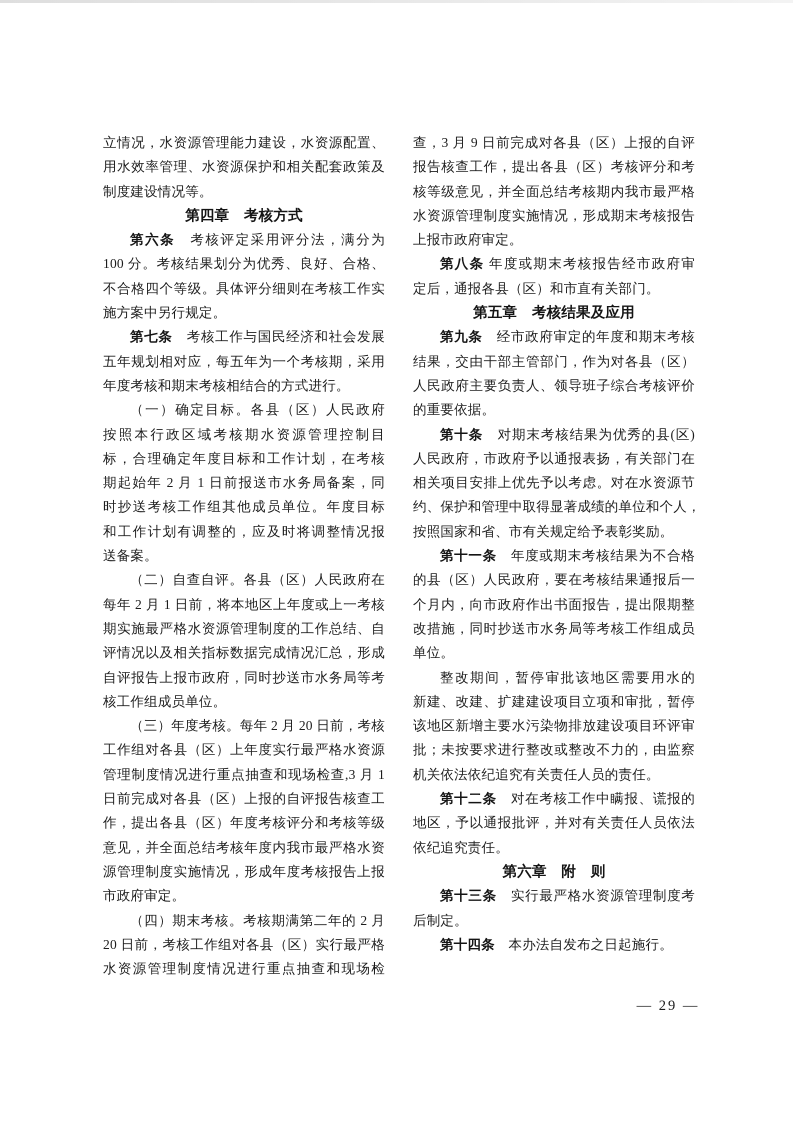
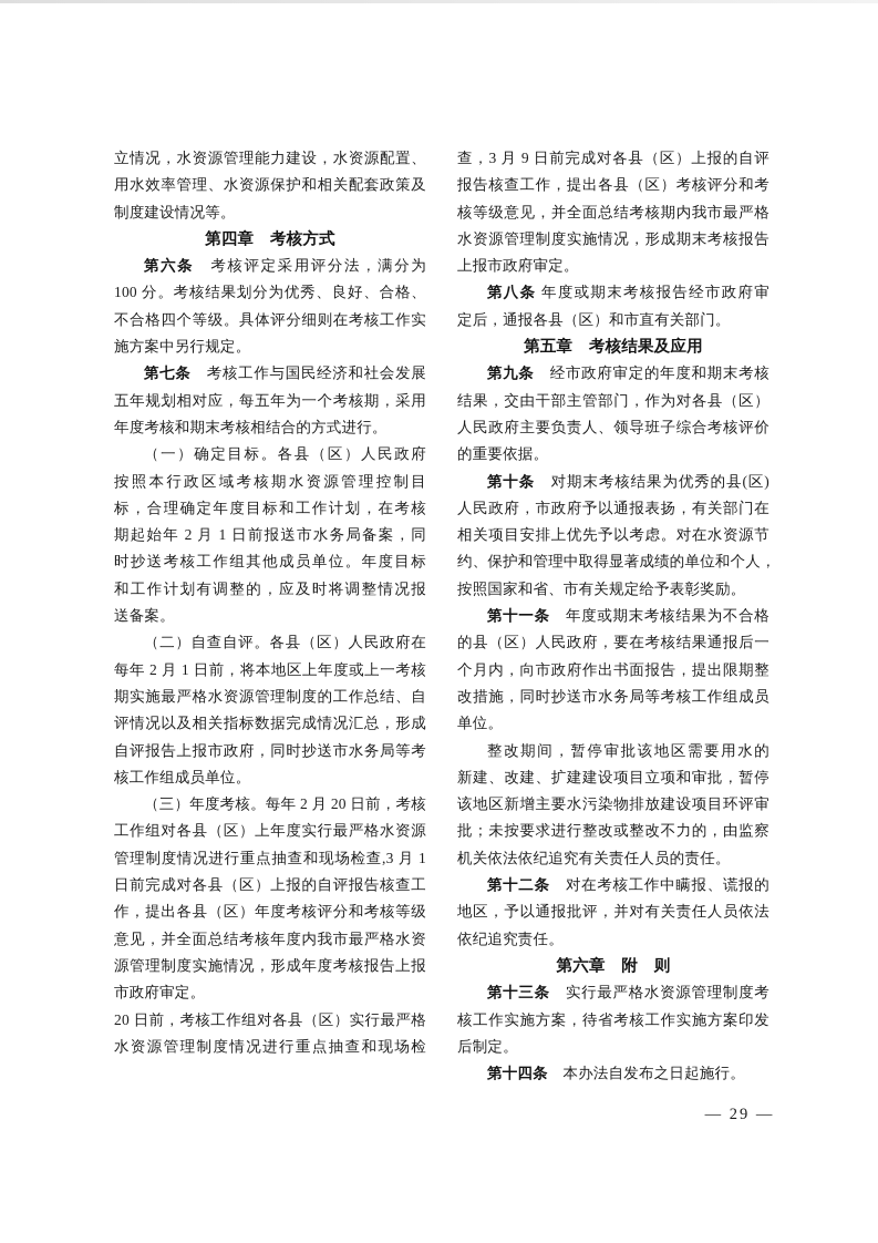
  立情况，水资源管理能力建设，水资源配置、
  用水效率管理、水资源保护和相关配套政策及
  制度建设情况等。
  第四章 考核方式
  第六条 考核评定采用评分法，满分为
  100 分。考核结果划分为优秀、良好、合格、
  不合格四个等级。具体评分细则在考核工作实
  施方案中另行规定。
  第七条 考核工作与国民经济和社会发展
  五年规划相对应，每五年为一个考核期，采用
  年度考核和期末考核相结合的方式进行。
  （一）确定目标。各县（区）人民政府
  按照本行政区域考核期水资源管理控制目
  标，合理确定年度目标和工作计划，在考核
  期起始年 2 月 1 日前报送市水务局备案，同
  时抄送考核工作组其他成员单位。年度目标
  和工作计划有调整的，应及时将调整情况报
  送备案。
  （二）自查自评。各县（区）人民政府在
  每年 2 月 1 日前，将本地区上年度或上一考核
  期实施最严格水资源管理制度的工作总结、自
  评情况以及相关指标数据完成情况汇总，形成
  自评报告上报市政府，同时抄送市水务局等考
  核工作组成员单位。
  （三）年度考核。每年 2 月 20 日前，考核
  工作组对各县（区）上年度实行最严格水资源
  管理制度情况进行重点抽查和现场检查,3 月 1
  日前完成对各县（区）上报的自评报告核查工
  作，提出各县（区）年度考核评分和考核等级
  意见，并全面总结考核年度内我市最严格水资
  源管理制度实施情况，形成年度考核报告上报
  市政府审定。
- （四）期末考核。考核期满第二年的 2 月
  20 日前，考核工作组对各县（区）实行最严格
  水资源管理制度情况进行重点抽查和现场检
  查，3 月 9 日前完成对各县（区）上报的自评
  报告核查工作，提出各县（区）考核评分和考
  核等级意见，并全面总结考核期内我市最严格
  水资源管理制度实施情况，形成期末考核报告
  上报市政府审定。
  第八条 年度或期末考核报告经市政府审
  定后，通报各县（区）和市直有关部门。
  第五章 考核结果及应用
  第九条 经市政府审定的年度和期末考核
  结果，交由干部主管部门，作为对各县（区）
  人民政府主要负责人、领导班子综合考核评价
  的重要依据。
  第十条 对期末考核结果为优秀的县(区)
  人民政府，市政府予以通报表扬，有关部门在
  相关项目安排上优先予以考虑。对在水资源节
  约、保护和管理中取得显著成绩的单位和个人，
  按照国家和省、市有关规定给予表彰奖励。
  第十一条 年度或期末考核结果为不合格
  的县（区）人民政府，要在考核结果通报后一
  个月内，向市政府作出书面报告，提出限期整
  改措施，同时抄送市水务局等考核工作组成员
  单位。
  整改期间，暂停审批该地区需要用水的
  新建、改建、扩建建设项目立项和审批，暂停
  该地区新增主要水污染物排放建设项目环评审
  批；未按要求进行整改或整改不力的，由监察
  机关依法依纪追究有关责任人员的责任。
  第十二条 对在考核工作中瞒报、谎报的
  地区，予以通报批评，并对有关责任人员依法
  依纪追究责任。
  第六章 附 则
  第十三条 实行最严格水资源管理制度考
+ 核工作实施方案，待省考核工作实施方案印发
  后制定。
  第十四条 本办法自发布之日起施行。
  — 29 —
